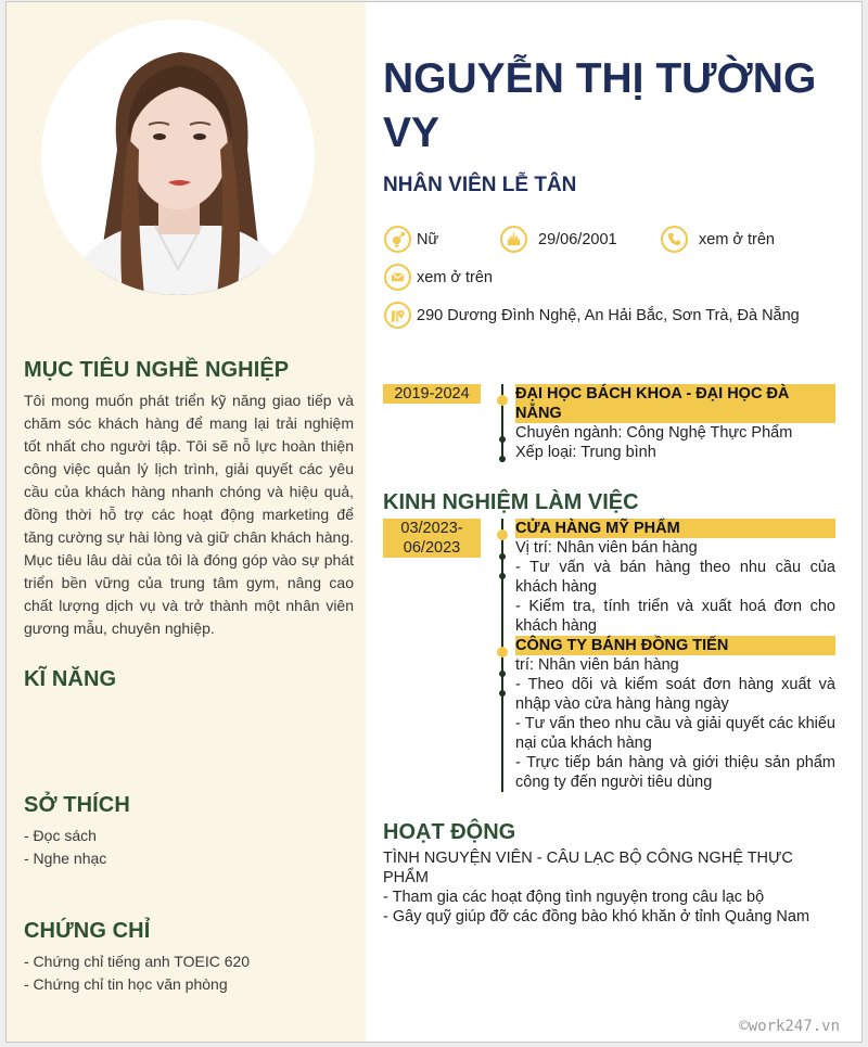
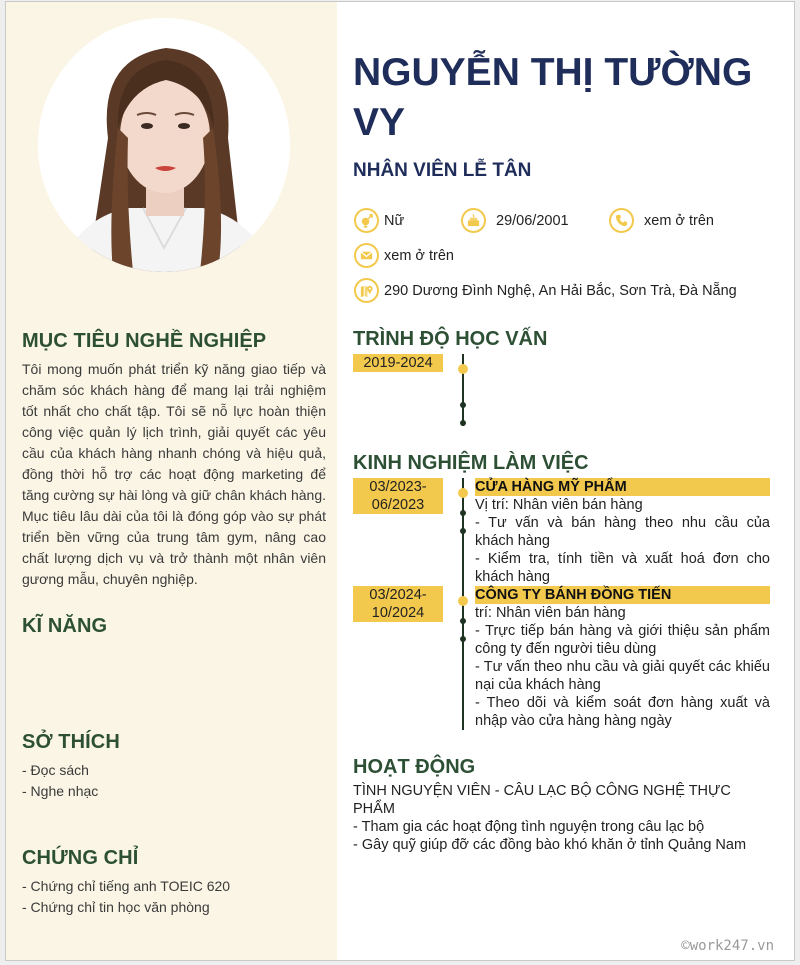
  MỤC TIÊU NGHỀ NGHIỆP
- Tôi mong muốn phát triển kỹ năng giao tiếp và chăm sóc khách hàng để mang lại trải nghiệm tốt nhất cho người tập. Tôi sẽ nỗ lực hoàn thiện công việc quản lý lịch trình, giải quyết các yêu cầu của khách hàng nhanh chóng và hiệu quả, đồng thời hỗ trợ các hoạt động marketing để tăng cường sự hài lòng và giữ chân khách hàng. Mục tiêu lâu dài của tôi là đóng góp vào sự phát triển bền vững của trung tâm gym, nâng cao chất lượng dịch vụ và trở thành một nhân viên gương mẫu, chuyên nghiệp.
+ Tôi mong muốn phát triển kỹ năng giao tiếp và chăm sóc khách hàng để mang lại trải nghiệm tốt nhất cho chất tập. Tôi sẽ nỗ lực hoàn thiện công việc quản lý lịch trình, giải quyết các yêu cầu của khách hàng nhanh chóng và hiệu quả, đồng thời hỗ trợ các hoạt động marketing để tăng cường sự hài lòng và giữ chân khách hàng. Mục tiêu lâu dài của tôi là đóng góp vào sự phát triển bền vững của trung tâm gym, nâng cao chất lượng dịch vụ và trở thành một nhân viên gương mẫu, chuyên nghiệp.
  KĨ NĂNG
  SỞ THÍCH
  - Đọc sách
  - Nghe nhạc
  CHỨNG CHỈ
  - Chứng chỉ tiếng anh TOEIC 620
  - Chứng chỉ tin học văn phòng
  NGUYỄN THỊ TƯỜNG VY
  NHÂN VIÊN LỄ TÂN
  Nữ
  29/06/2001
  xem ở trên
  xem ở trên
  290 Dương Đình Nghệ, An Hải Bắc, Sơn Trà, Đà Nẵng
+ TRÌNH ĐỘ HỌC VẤN
  2019-2024
- ĐẠI HỌC BÁCH KHOA - ĐẠI HỌC ĐÀ NẴNG
- Chuyên ngành: Công Nghệ Thực Phẩm
- Xếp loại: Trung bình
  KINH NGHIỆM LÀM VIỆC
  03/2023-
  06/2023
  CỬA HÀNG MỸ PHẨM
  Vị trí: Nhân viên bán hàng
  - Tư vấn và bán hàng theo nhu cầu của khách hàng
- - Kiểm tra, tính triển và xuất hoá đơn cho khách hàng
+ - Kiểm tra, tính tiền và xuất hoá đơn cho khách hàng
+ 03/2024-
+ 10/2024
  CÔNG TY BÁNH ĐỒNG TIẾN
  trí: Nhân viên bán hàng
- - Theo dõi và kiểm soát đơn hàng xuất và nhập vào cửa hàng hàng ngày
+ - Trực tiếp bán hàng và giới thiệu sản phẩm công ty đến người tiêu dùng
  - Tư vấn theo nhu cầu và giải quyết các khiếu nại của khách hàng
- - Trực tiếp bán hàng và giới thiệu sản phẩm công ty đến người tiêu dùng
+ - Theo dõi và kiểm soát đơn hàng xuất và nhập vào cửa hàng hàng ngày
  HOẠT ĐỘNG
  TÌNH NGUYỆN VIÊN - CÂU LẠC BỘ CÔNG NGHỆ THỰC PHẨM
  - Tham gia các hoạt động tình nguyện trong câu lạc bộ
  - Gây quỹ giúp đỡ các đồng bào khó khăn ở tỉnh Quảng Nam
  ©work247.vn
